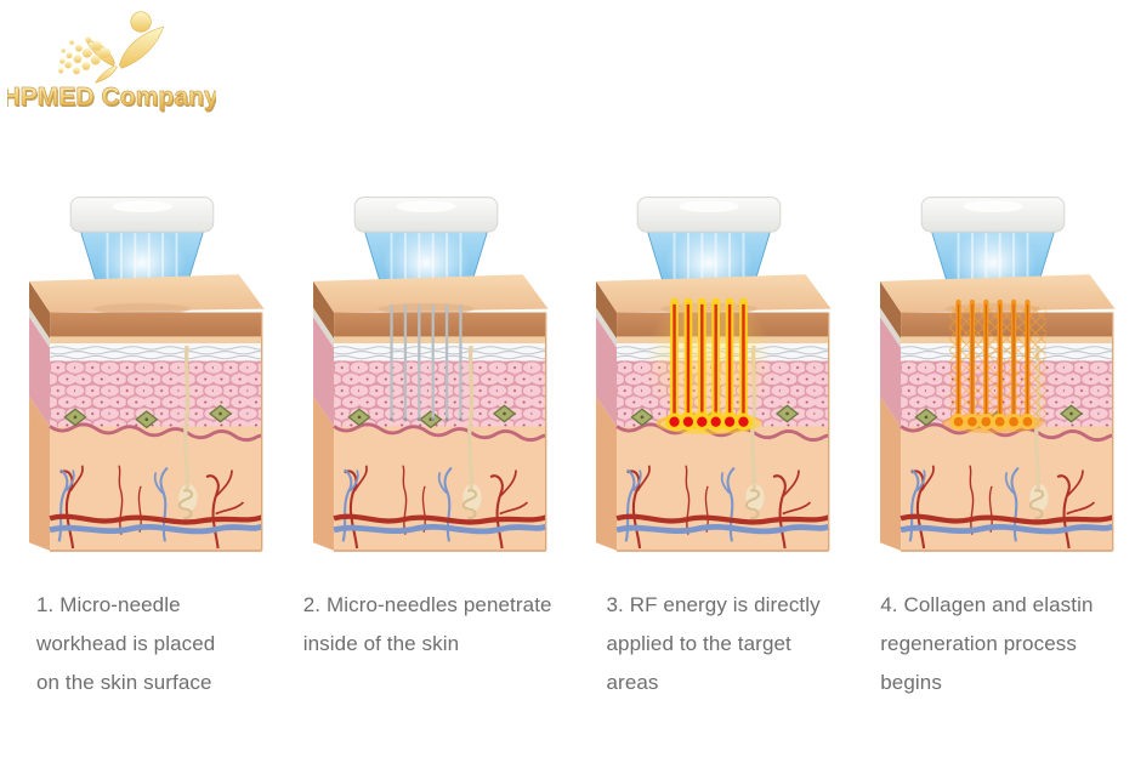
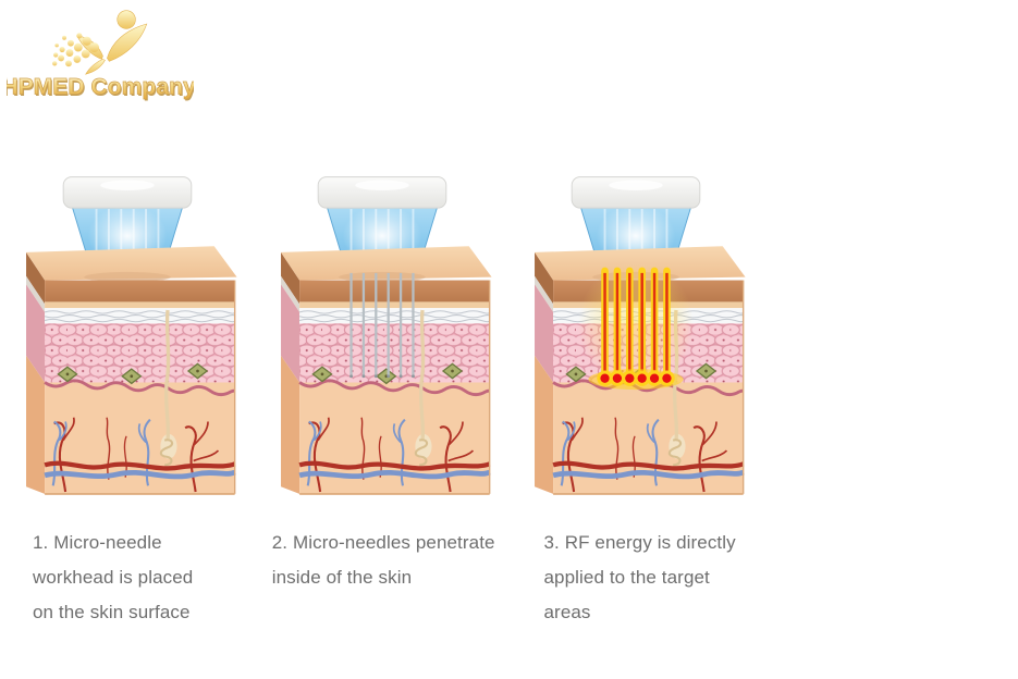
  HPMED Company
  1. Micro-needle
  workhead is placed
  on the skin surface
  2. Micro-needles penetrate
  inside of the skin
  3. RF energy is directly
  applied to the target
  areas
- 4. Collagen and elastin
- regeneration process
- begins
